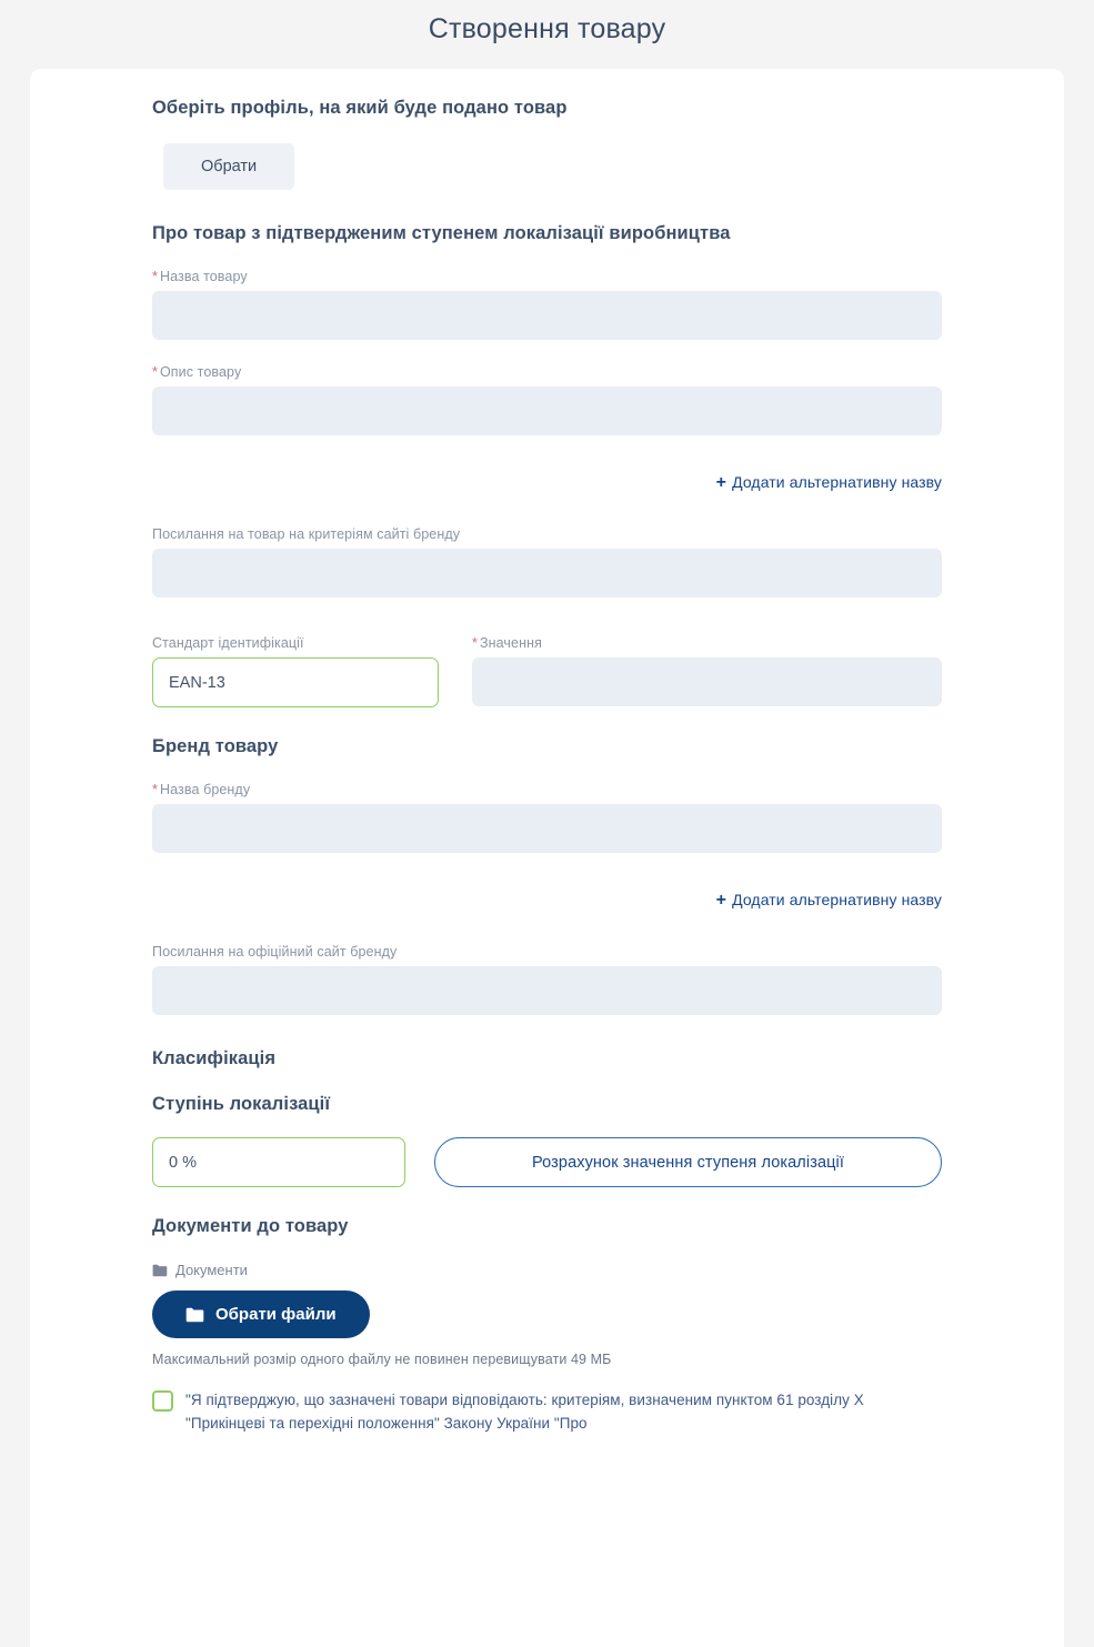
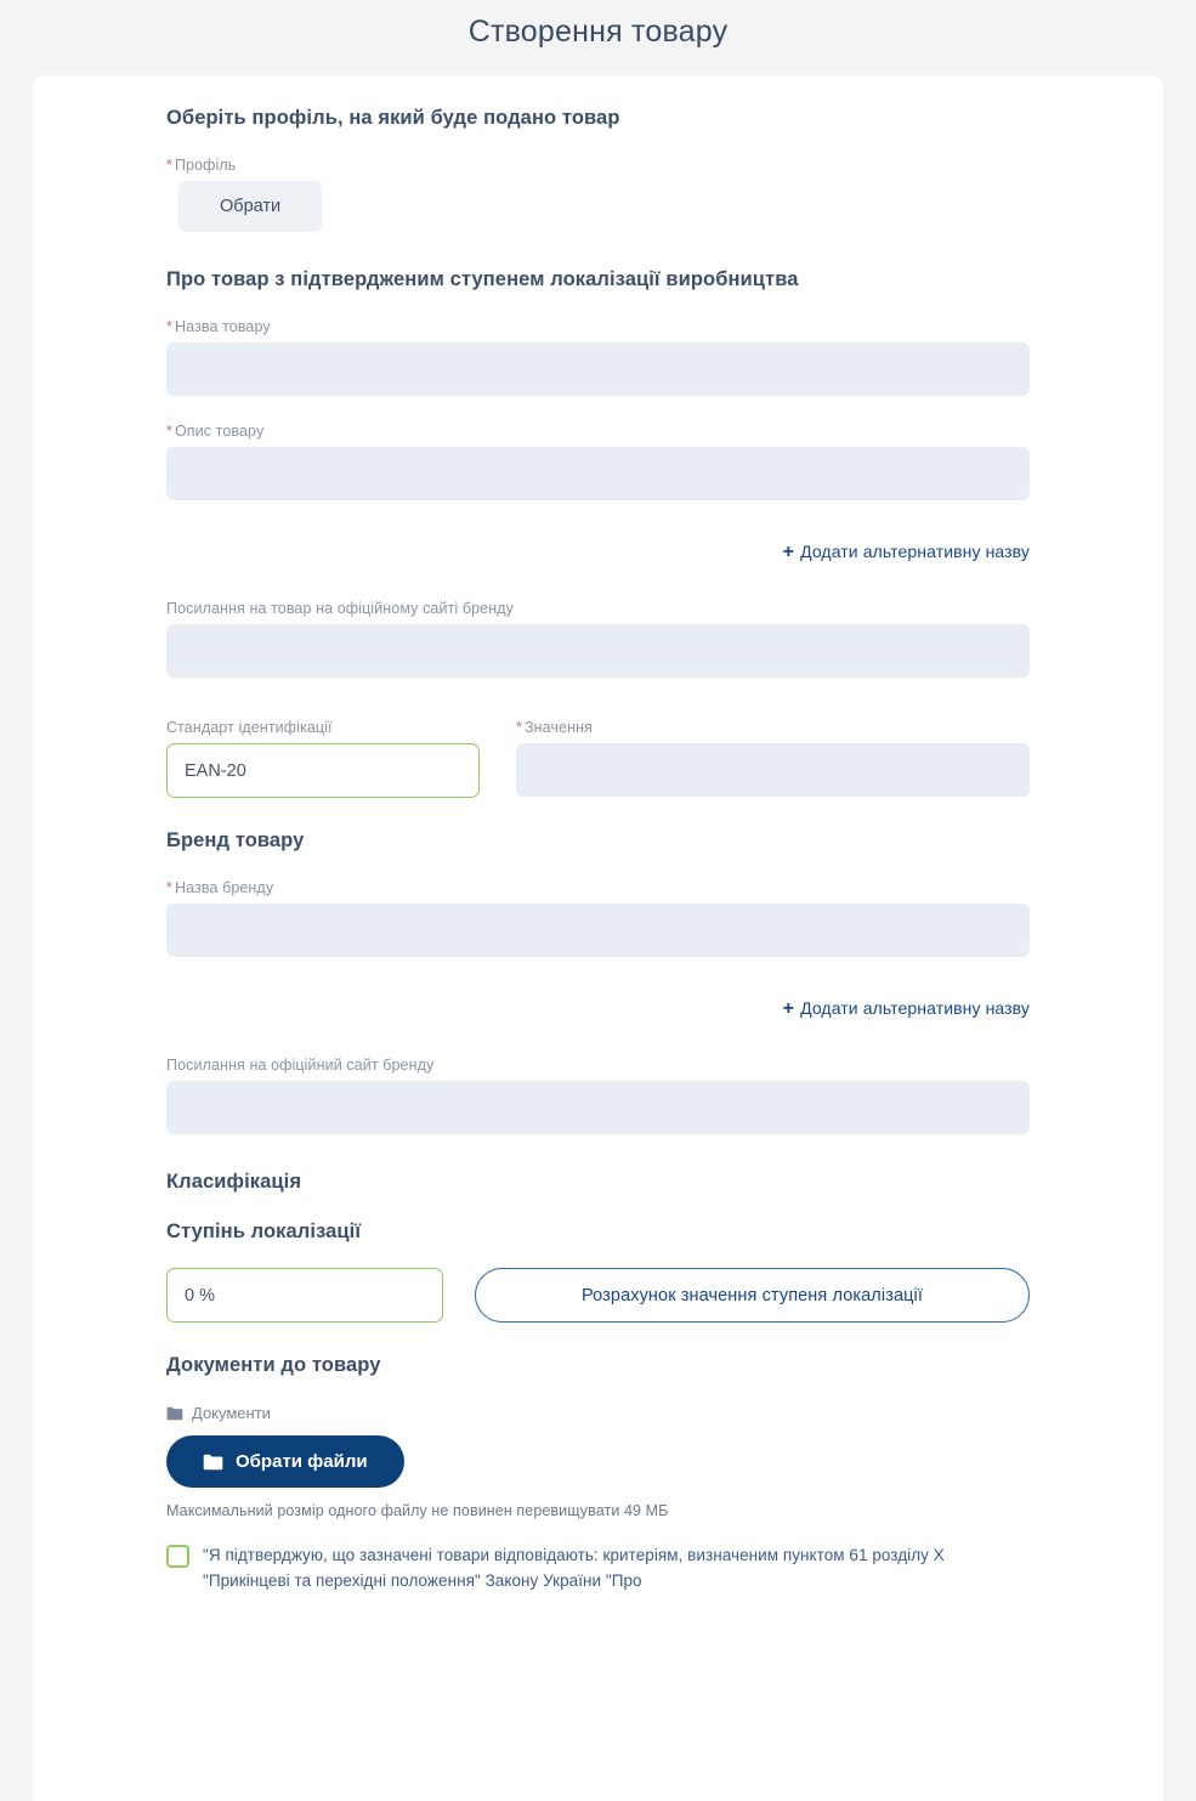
  Створення товару
  Оберіть профіль, на який буде подано товар
+ * Профіль
  Обрати
  Про товар з підтвердженим ступенем локалізації виробництва
  * Назва товару
  * Опис товару
  + Додати альтернативну назву
- Посилання на товар на критеріям сайті бренду
+ Посилання на товар на офіційному сайті бренду
  Стандарт ідентифікації
- EAN-13
+ EAN-20
  * Значення
  Бренд товару
  * Назва бренду
  + Додати альтернативну назву
  Посилання на офіційний сайт бренду
  Класифікація
  Ступінь локалізації
  0 %
  Розрахунок значення ступеня локалізації
  Документи до товару
  Документи
  Обрати файли
  Максимальний розмір одного файлу не повинен перевищувати 49 МБ
  "Я підтверджую, що зазначені товари відповідають: критеріям, визначеним пунктом 61 розділу X "Прикінцеві та перехідні положення" Закону України "Про
